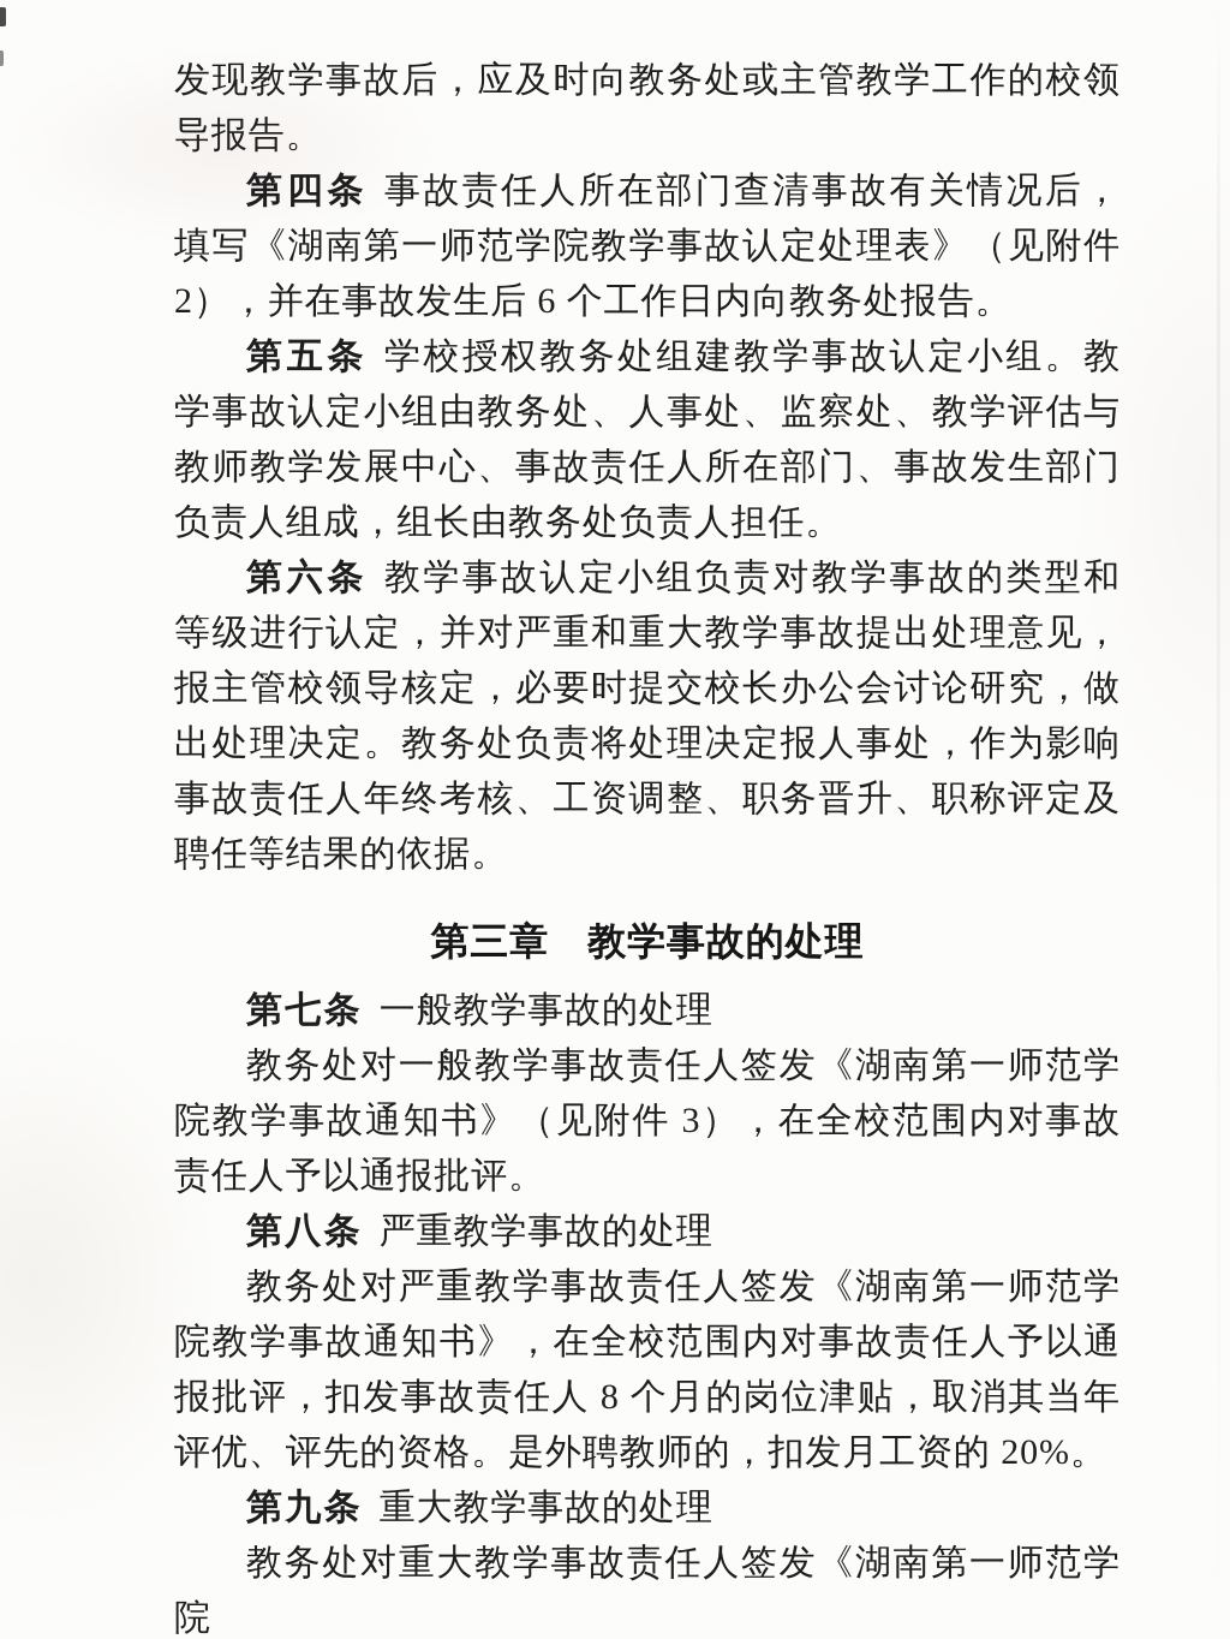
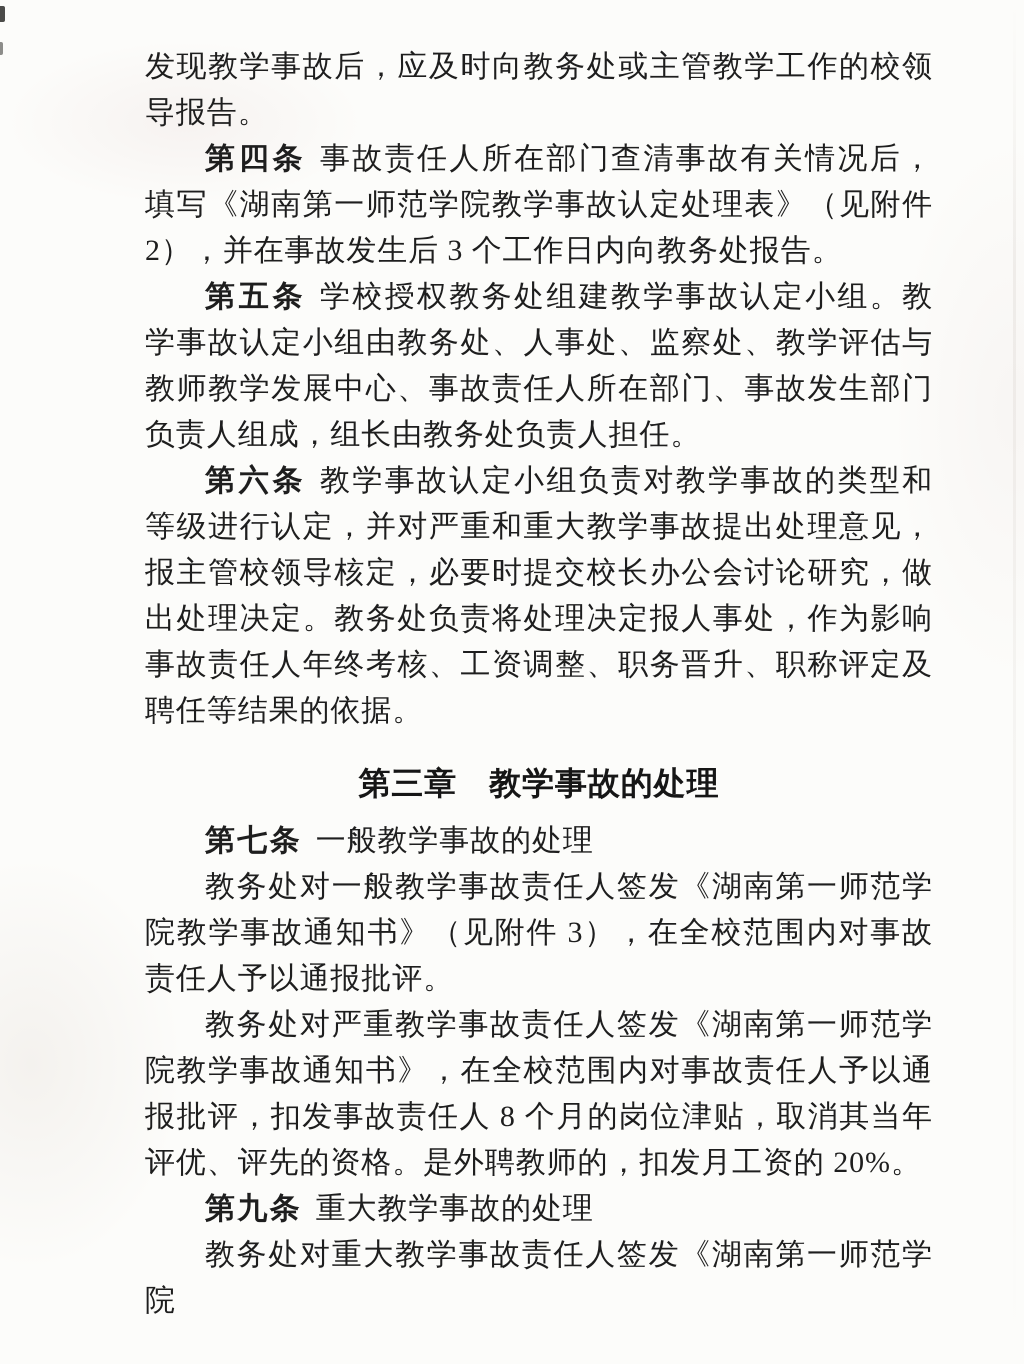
  发现教学事故后，应及时向教务处或主管教学工作的校领导报告。
- 第四条 事故责任人所在部门查清事故有关情况后，填写《湖南第一师范学院教学事故认定处理表》（见附件 2），并在事故发生后 6 个工作日内向教务处报告。
+ 第四条 事故责任人所在部门查清事故有关情况后，填写《湖南第一师范学院教学事故认定处理表》（见附件 2），并在事故发生后 3 个工作日内向教务处报告。
  第五条 学校授权教务处组建教学事故认定小组。教学事故认定小组由教务处、人事处、监察处、教学评估与教师教学发展中心、事故责任人所在部门、事故发生部门负责人组成，组长由教务处负责人担任。
  第六条 教学事故认定小组负责对教学事故的类型和等级进行认定，并对严重和重大教学事故提出处理意见，报主管校领导核定，必要时提交校长办公会讨论研究，做出处理决定。教务处负责将处理决定报人事处，作为影响事故责任人年终考核、工资调整、职务晋升、职称评定及聘任等结果的依据。
  第三章 教学事故的处理
  第七条 一般教学事故的处理
  教务处对一般教学事故责任人签发《湖南第一师范学院教学事故通知书》（见附件 3），在全校范围内对事故责任人予以通报批评。
- 第八条 严重教学事故的处理
  教务处对严重教学事故责任人签发《湖南第一师范学院教学事故通知书》，在全校范围内对事故责任人予以通报批评，扣发事故责任人 8 个月的岗位津贴，取消其当年评优、评先的资格。是外聘教师的，扣发月工资的 20%。
  第九条 重大教学事故的处理
  教务处对重大教学事故责任人签发《湖南第一师范学院
